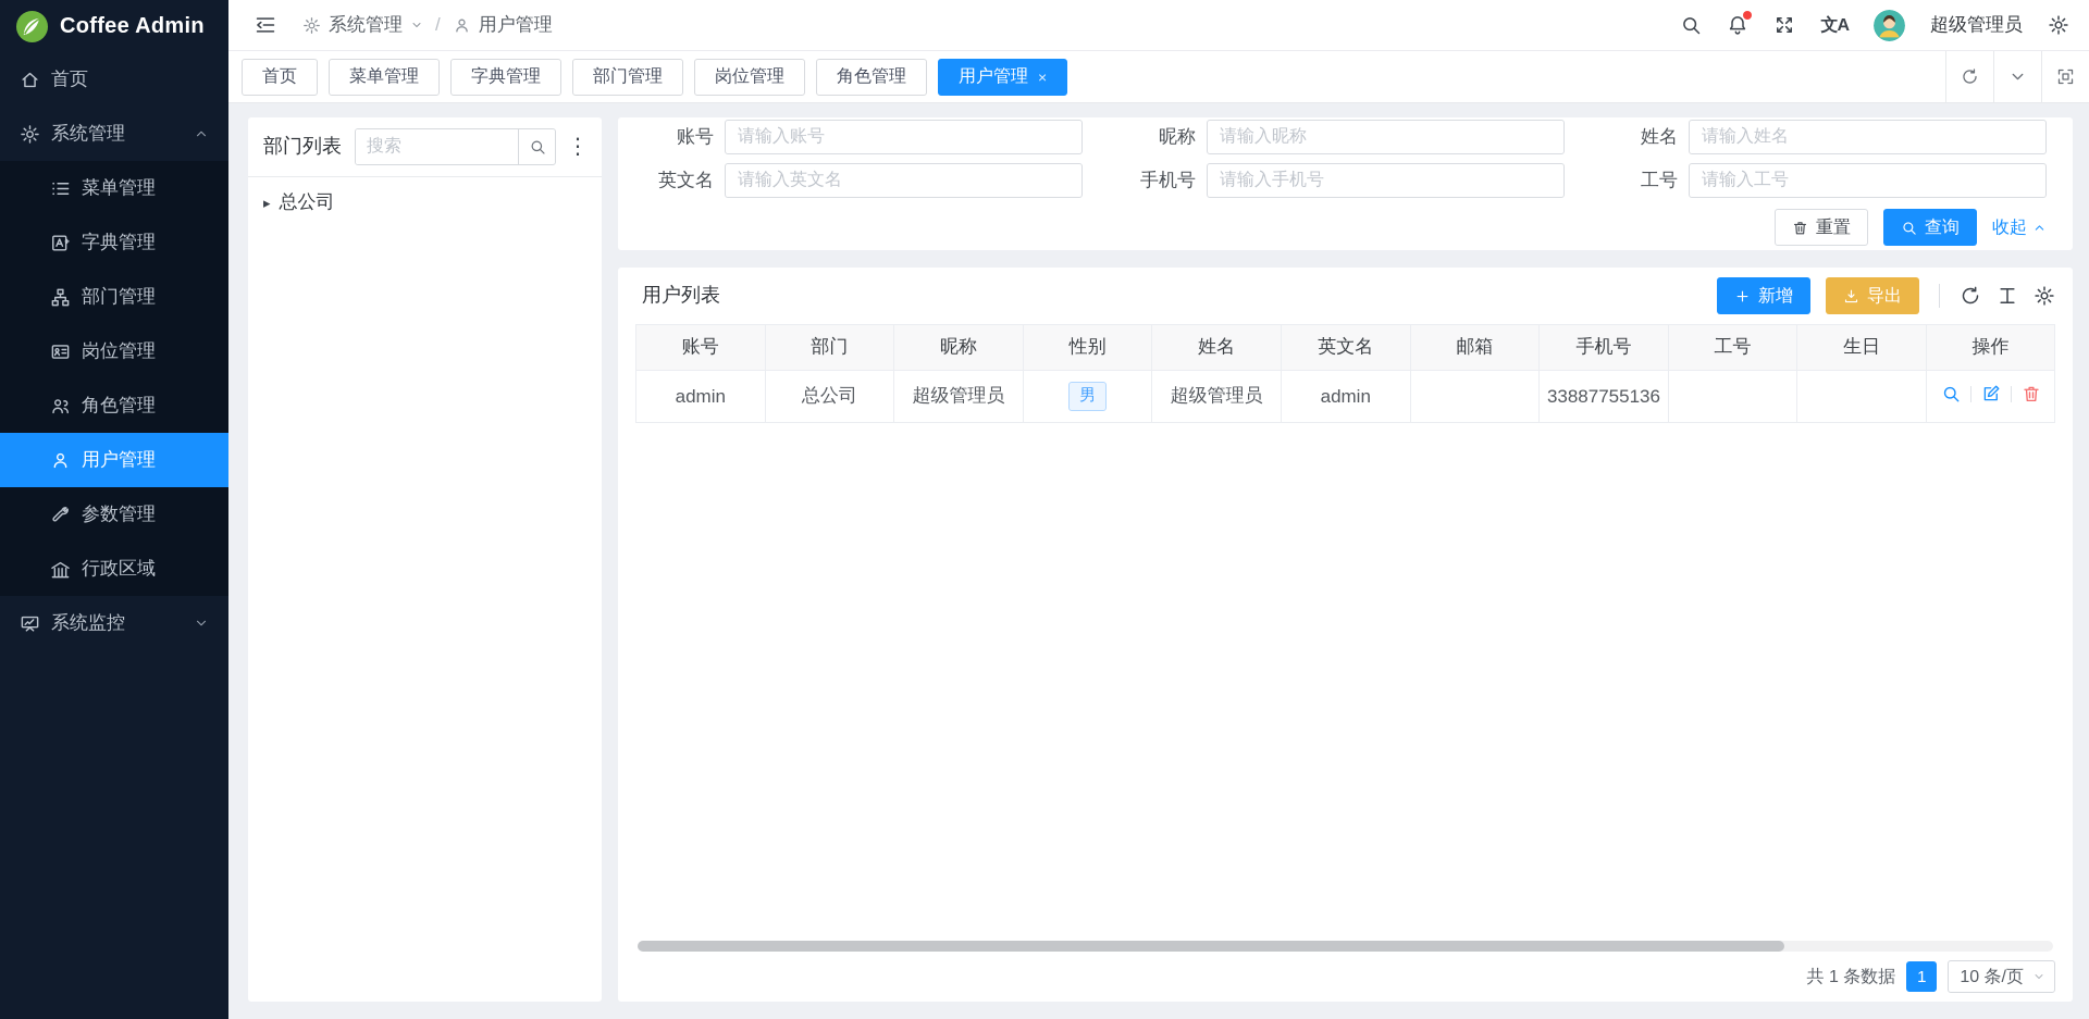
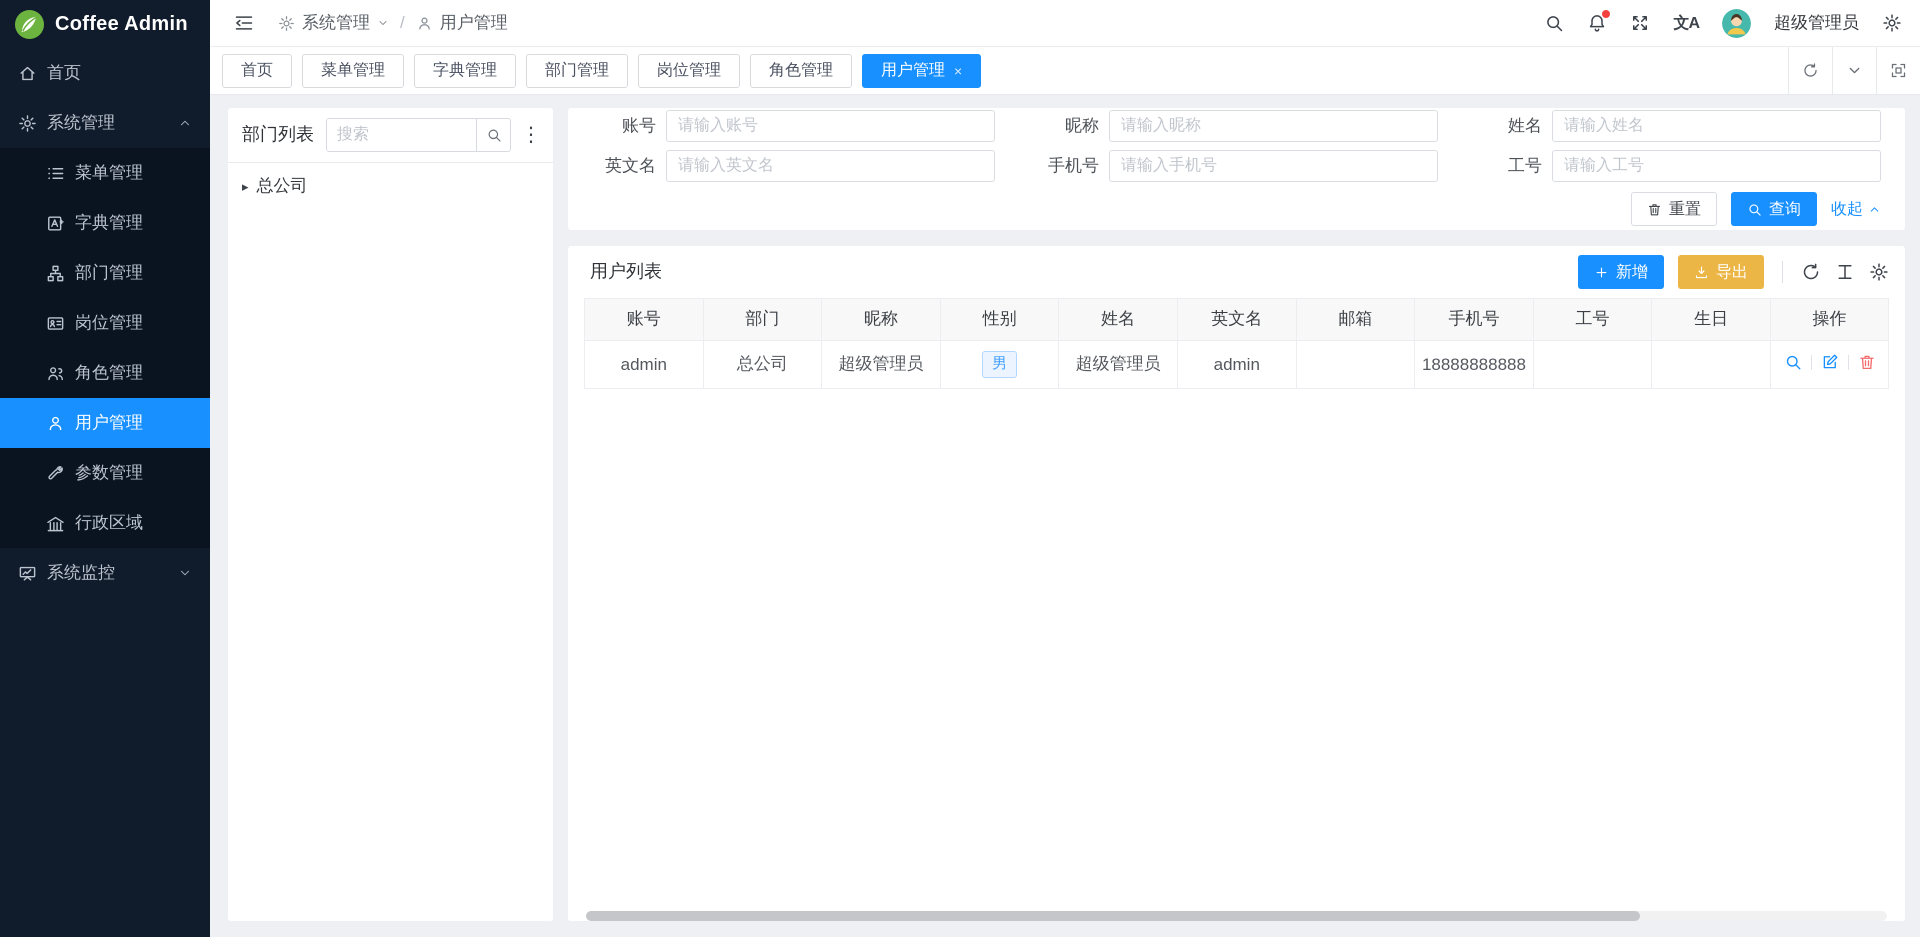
  Coffee Admin
  首页
  系统管理
  菜单管理
  字典管理
  部门管理
  岗位管理
  角色管理
  用户管理
  参数管理
  行政区域
  系统监控
  系统管理
  /
  用户管理
  文A
  超级管理员
  首页
  菜单管理
  字典管理
  部门管理
  岗位管理
  角色管理
  用户管理
  ×
  部门列表
  搜索
  ⋮
  ▸
  总公司
  账号
  请输入账号
  昵称
  请输入昵称
  姓名
  请输入姓名
  英文名
  请输入英文名
  手机号
  请输入手机号
  工号
  请输入工号
  重置
  查询
  收起
  用户列表
  新增
  导出
  账号	部门	昵称	性别	姓名	英文名	邮箱	手机号	工号	生日	操作
- admin	总公司	超级管理员	男	超级管理员	admin		33887755136
+ admin	总公司	超级管理员	男	超级管理员	admin		18888888888
- 共 1 条数据
- 1
- 10 条/页
